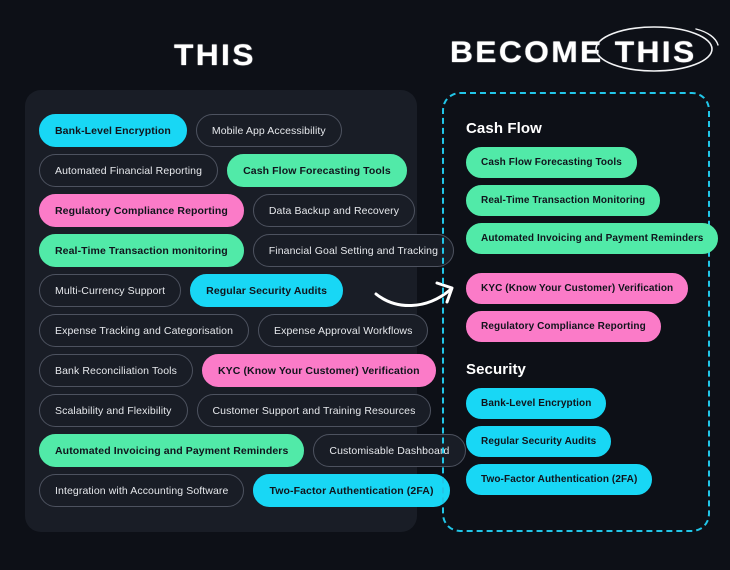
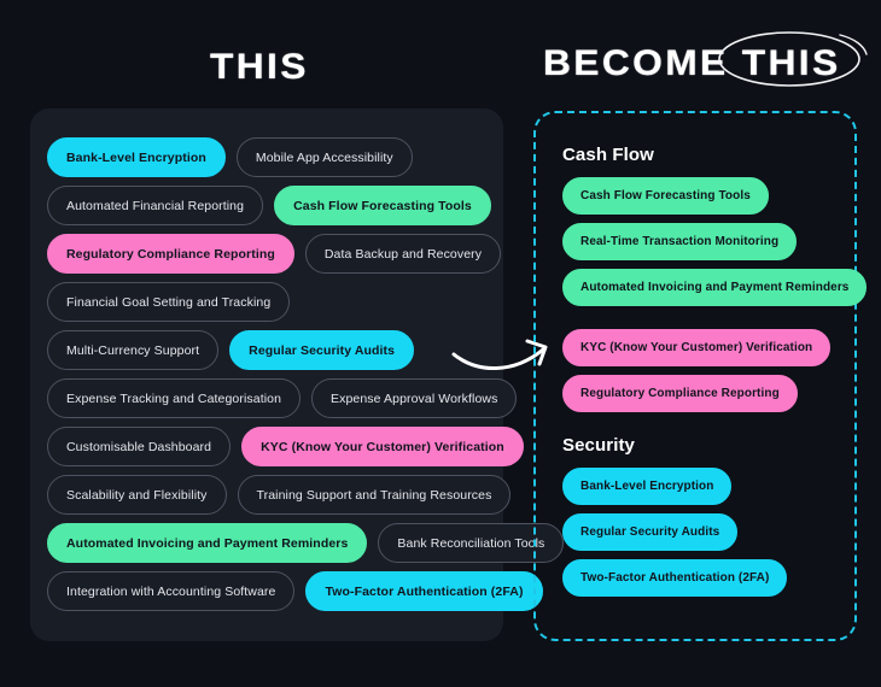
  THIS
  BECOME THIS
  Bank-Level Encryption
  Mobile App Accessibility
  Automated Financial Reporting
  Cash Flow Forecasting Tools
  Regulatory Compliance Reporting
  Data Backup and Recovery
- Real-Time Transaction monitoring
  Financial Goal Setting and Tracking
  Multi-Currency Support
  Regular Security Audits
  Expense Tracking and Categorisation
  Expense Approval Workflows
- Bank Reconciliation Tools
+ Customisable Dashboard
  KYC (Know Your Customer) Verification
  Scalability and Flexibility
- Customer Support and Training Resources
+ Training Support and Training Resources
  Automated Invoicing and Payment Reminders
- Customisable Dashboard
+ Bank Reconciliation Tools
  Integration with Accounting Software
  Two-Factor Authentication (2FA)
  Cash Flow
  Cash Flow Forecasting Tools
  Real-Time Transaction Monitoring
  Automated Invoicing and Payment Reminders
  KYC (Know Your Customer) Verification
  Regulatory Compliance Reporting
  Security
  Bank-Level Encryption
  Regular Security Audits
  Two-Factor Authentication (2FA)
